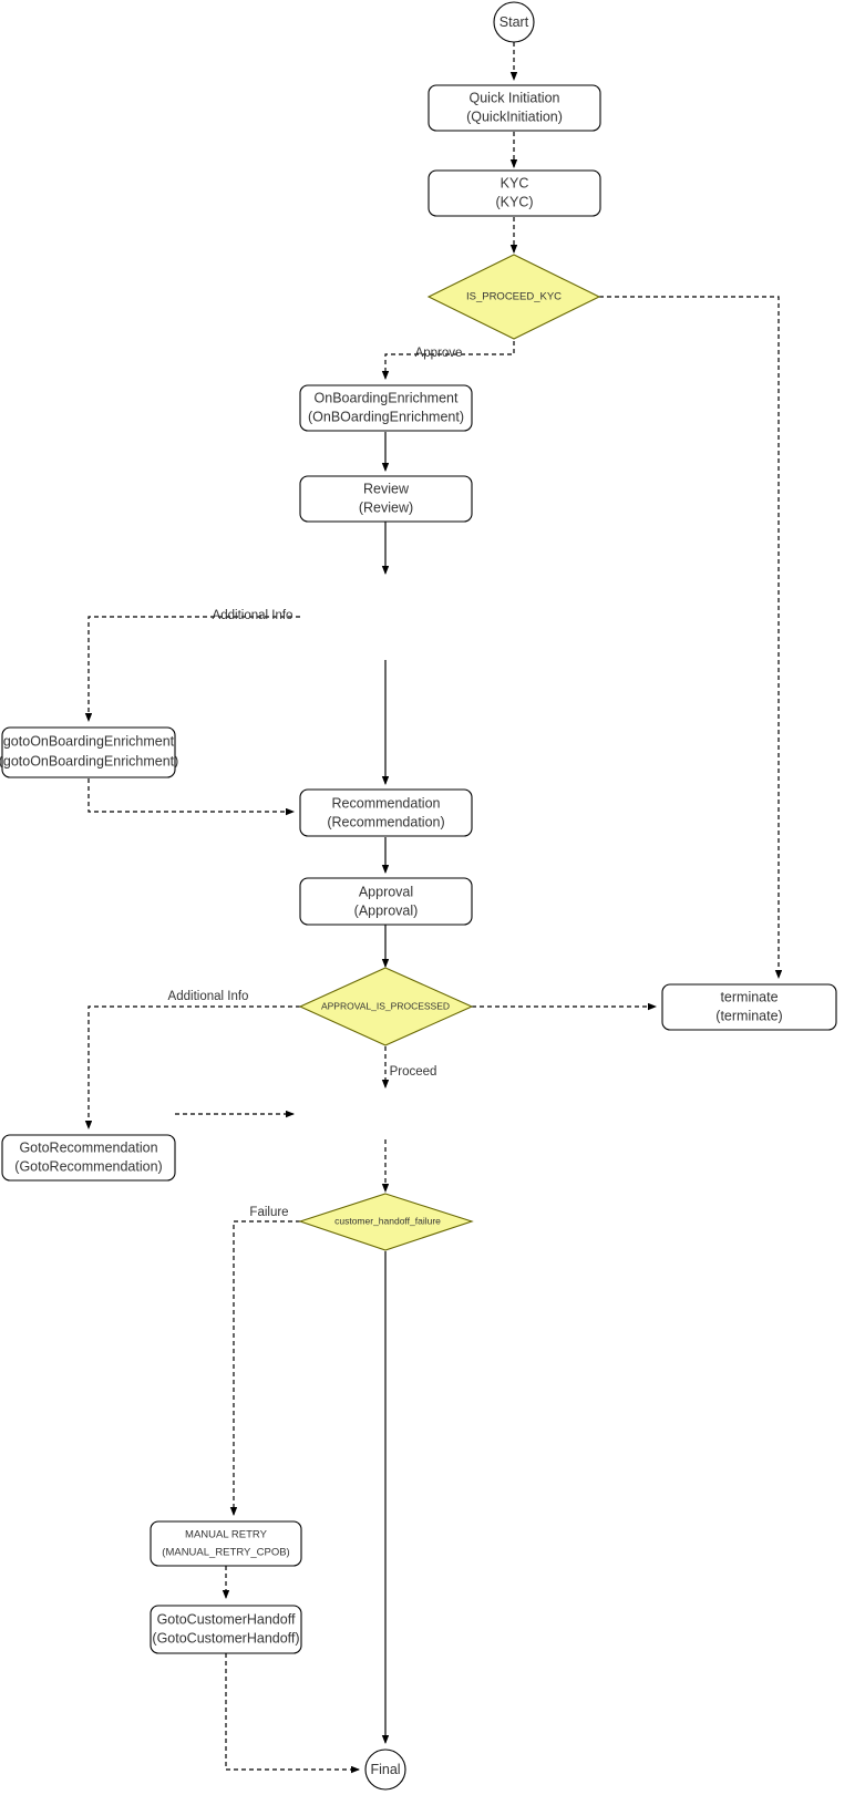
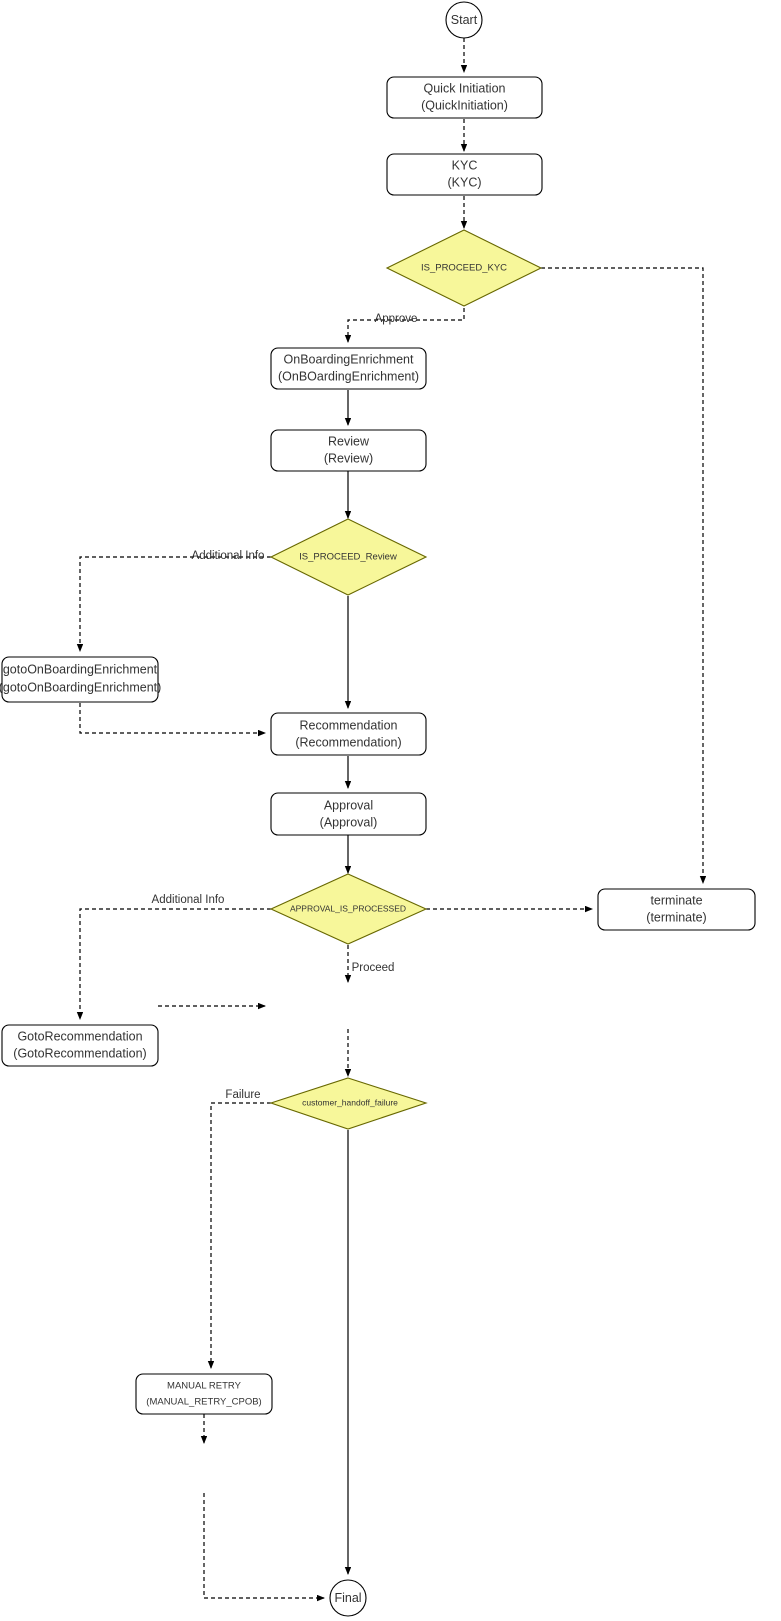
  Approve
  Additional Info
  Additional Info
  Proceed
  Failure
  Start
  Quick Initiation
  (QuickInitiation)
  KYC
  (KYC)
  IS_PROCEED_KYC
  OnBoardingEnrichment
  (OnBOardingEnrichment)
  Review
  (Review)
+ IS_PROCEED_Review
  gotoOnBoardingEnrichment
  (gotoOnBoardingEnrichment)
  Recommendation
  (Recommendation)
  Approval
  (Approval)
  APPROVAL_IS_PROCESSED
  terminate
  (terminate)
  GotoRecommendation
  (GotoRecommendation)
  customer_handoff_failure
  MANUAL RETRY
  (MANUAL_RETRY_CPOB)
- GotoCustomerHandoff
- (GotoCustomerHandoff)
  Final
